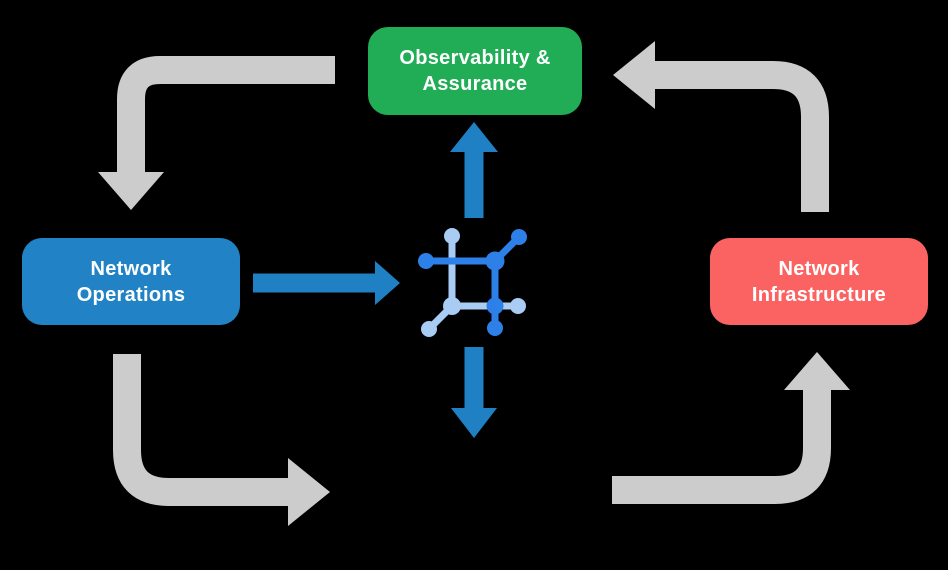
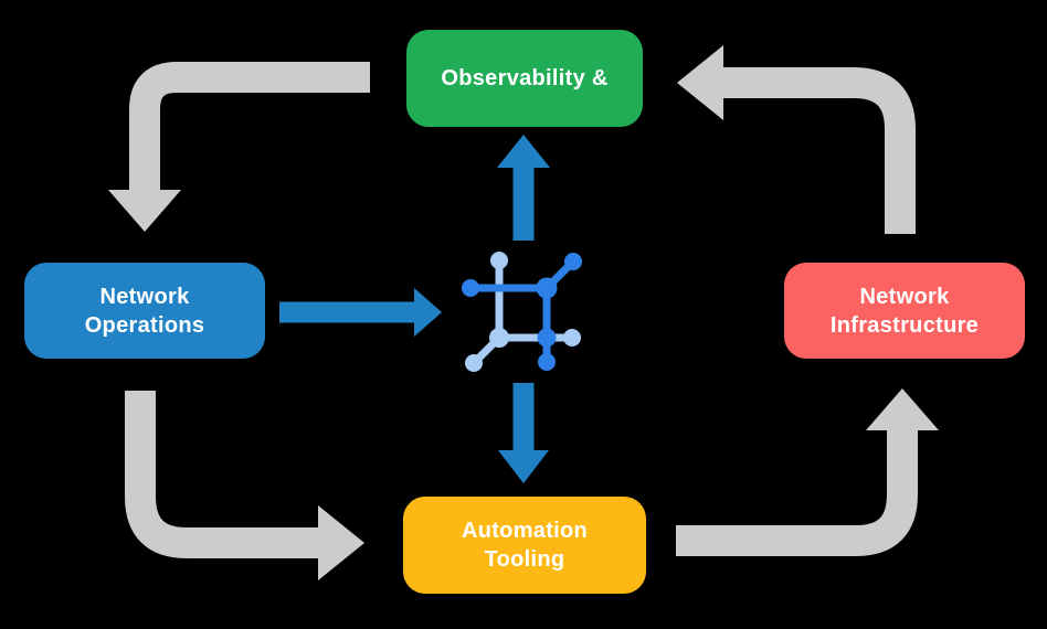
  Observability &
- Assurance
  Network
  Operations
  Network
  Infrastructure
+ Automation
+ Tooling
